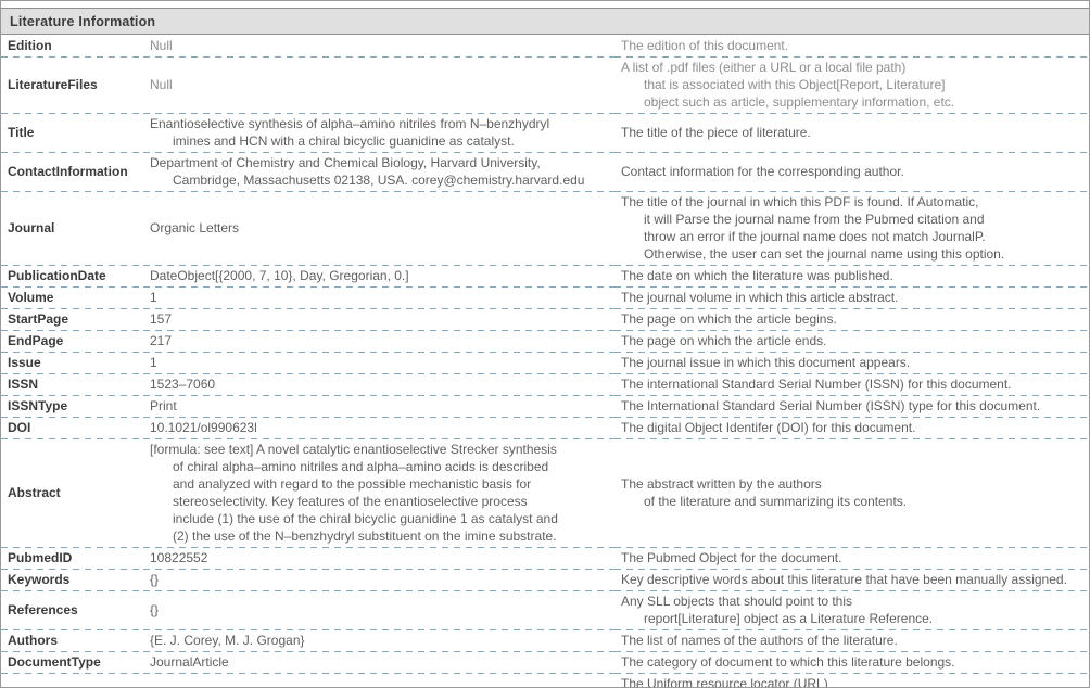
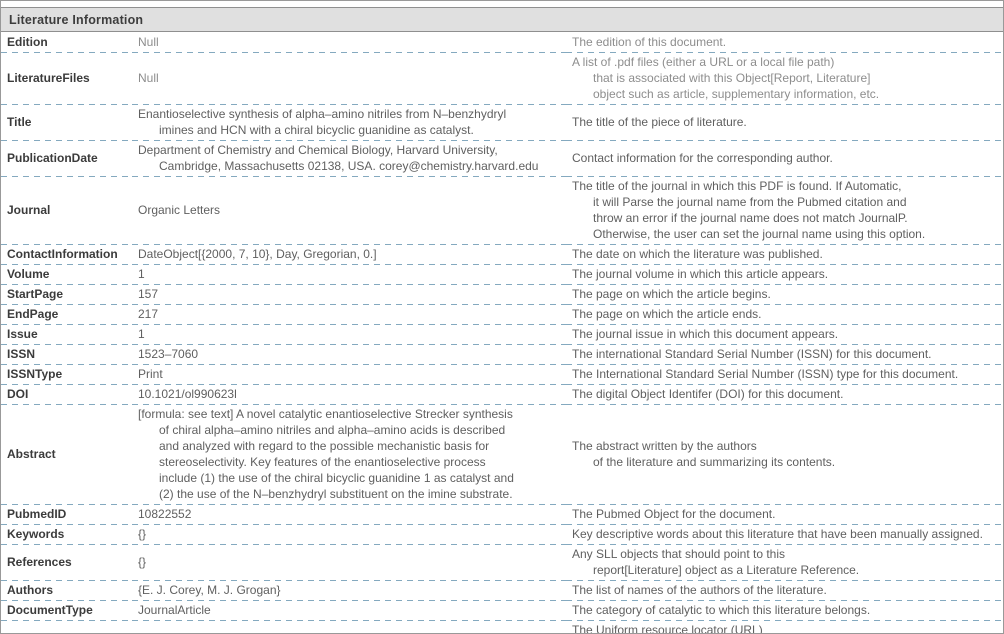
  Literature Information
  Edition	Null	The edition of this document.
  LiteratureFiles	Null	A list of .pdf files (either a URL or a local file path) that is associated with this Object[Report, Literature] object such as article, supplementary information, etc.
  Title	Enantioselective synthesis of alpha–amino nitriles from N–benzhydryl imines and HCN with a chiral bicyclic guanidine as catalyst.	The title of the piece of literature.
- ContactInformation	Department of Chemistry and Chemical Biology, Harvard University, Cambridge, Massachusetts 02138, USA. corey@chemistry.harvard.edu	Contact information for the corresponding author.
+ PublicationDate	Department of Chemistry and Chemical Biology, Harvard University, Cambridge, Massachusetts 02138, USA. corey@chemistry.harvard.edu	Contact information for the corresponding author.
  Journal	Organic Letters	The title of the journal in which this PDF is found. If Automatic, it will Parse the journal name from the Pubmed citation and throw an error if the journal name does not match JournalP. Otherwise, the user can set the journal name using this option.
- PublicationDate	DateObject[{2000, 7, 10}, Day, Gregorian, 0.]	The date on which the literature was published.
+ ContactInformation	DateObject[{2000, 7, 10}, Day, Gregorian, 0.]	The date on which the literature was published.
- Volume	1	The journal volume in which this article abstract.
+ Volume	1	The journal volume in which this article appears.
  StartPage	157	The page on which the article begins.
  EndPage	217	The page on which the article ends.
  Issue	1	The journal issue in which this document appears.
  ISSN	1523–7060	The international Standard Serial Number (ISSN) for this document.
  ISSNType	Print	The International Standard Serial Number (ISSN) type for this document.
  DOI	10.1021/ol990623l	The digital Object Identifer (DOI) for this document.
  Abstract	[formula: see text] A novel catalytic enantioselective Strecker synthesis of chiral alpha–amino nitriles and alpha–amino acids is described and analyzed with regard to the possible mechanistic basis for stereoselectivity. Key features of the enantioselective process include (1) the use of the chiral bicyclic guanidine 1 as catalyst and (2) the use of the N–benzhydryl substituent on the imine substrate.	The abstract written by the authors of the literature and summarizing its contents.
  PubmedID	10822552	The Pubmed Object for the document.
  Keywords	{}	Key descriptive words about this literature that have been manually assigned.
  References	{}	Any SLL objects that should point to this report[Literature] object as a Literature Reference.
  Authors	{E. J. Corey, M. J. Grogan}	The list of names of the authors of the literature.
- DocumentType	JournalArticle	The category of document to which this literature belongs.
+ DocumentType	JournalArticle	The category of catalytic to which this literature belongs.
